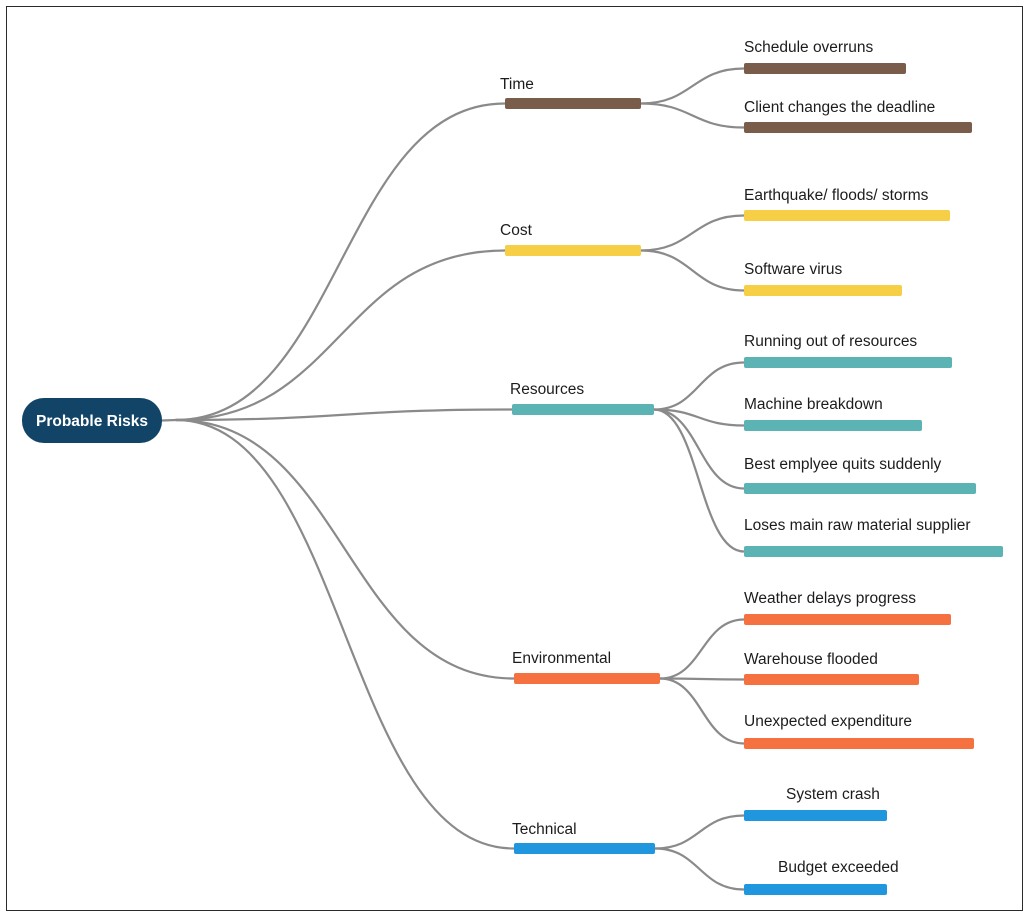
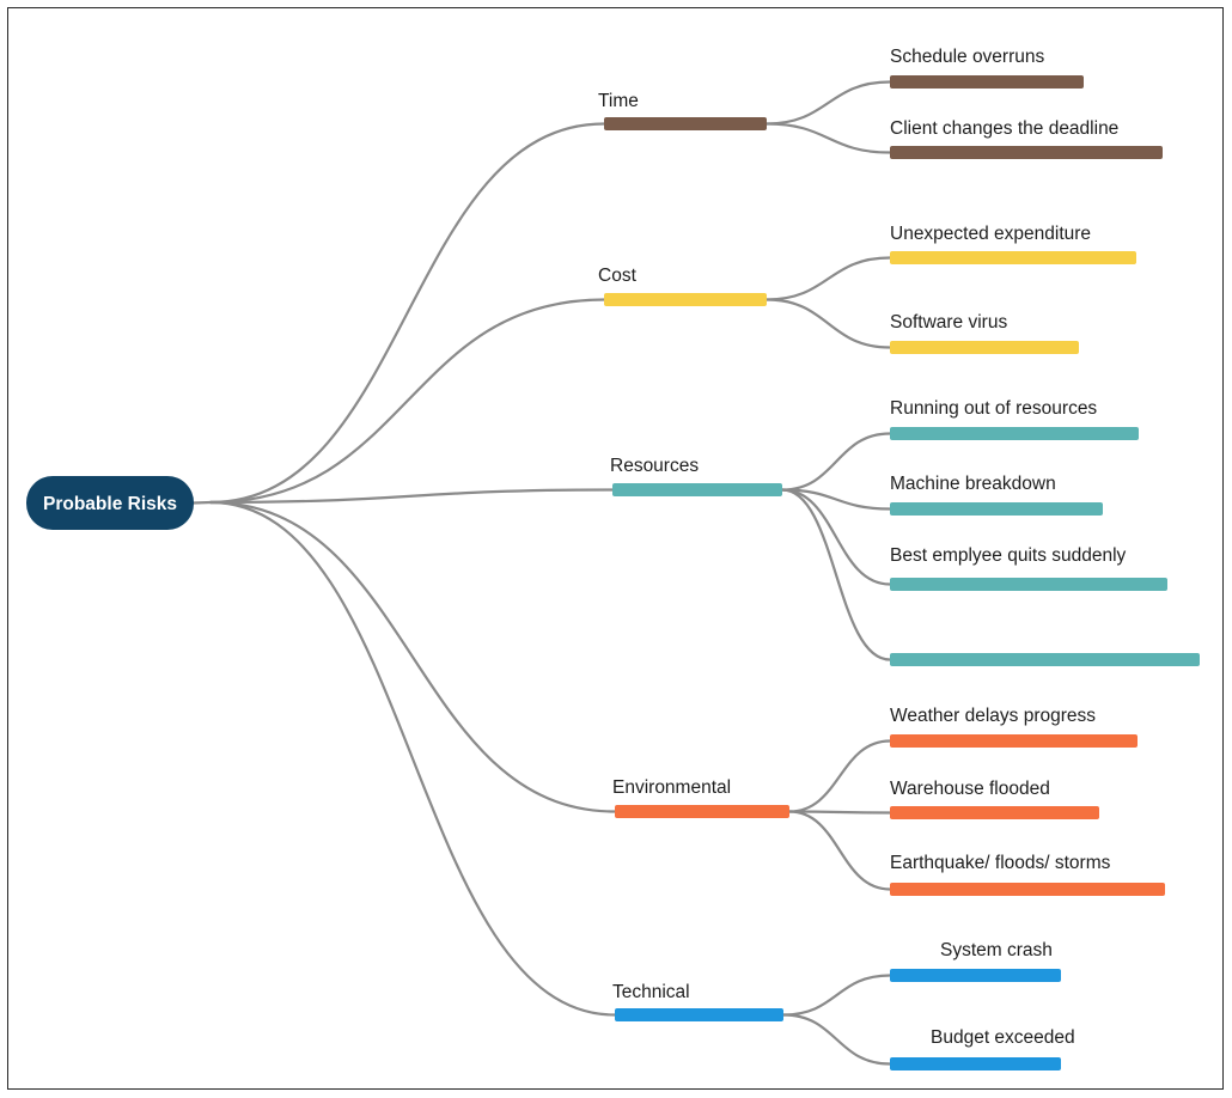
  Probable Risks
  Time
  Schedule overruns
  Client changes the deadline
  Cost
- Earthquake/ floods/ storms
+ Unexpected expenditure
  Software virus
  Resources
  Running out of resources
  Machine breakdown
  Best emplyee quits suddenly
- Loses main raw material supplier
  Environmental
  Weather delays progress
  Warehouse flooded
- Unexpected expenditure
+ Earthquake/ floods/ storms
  Technical
  System crash
  Budget exceeded
